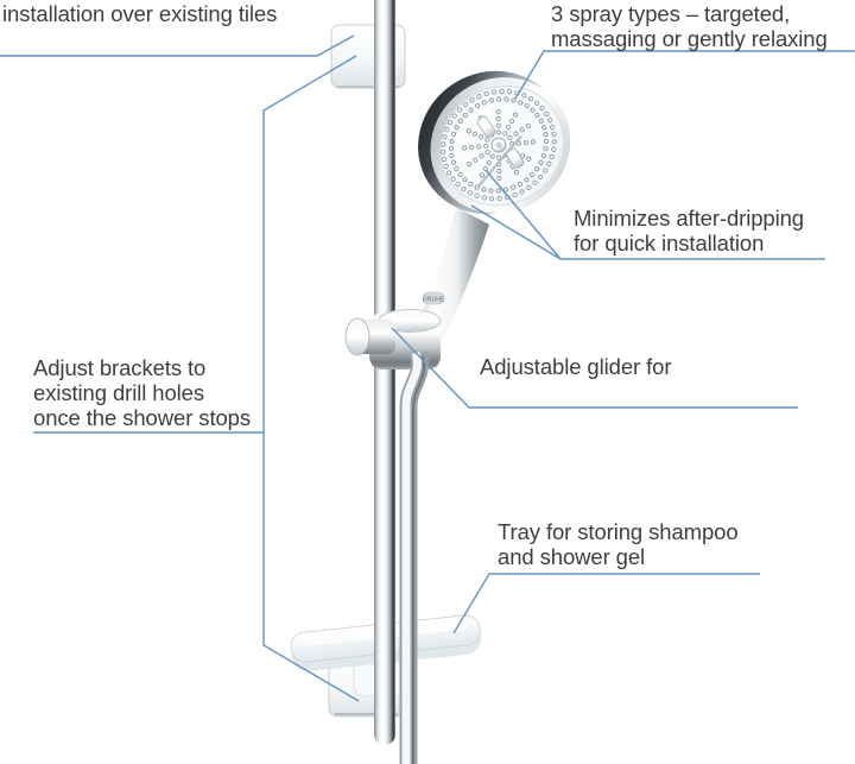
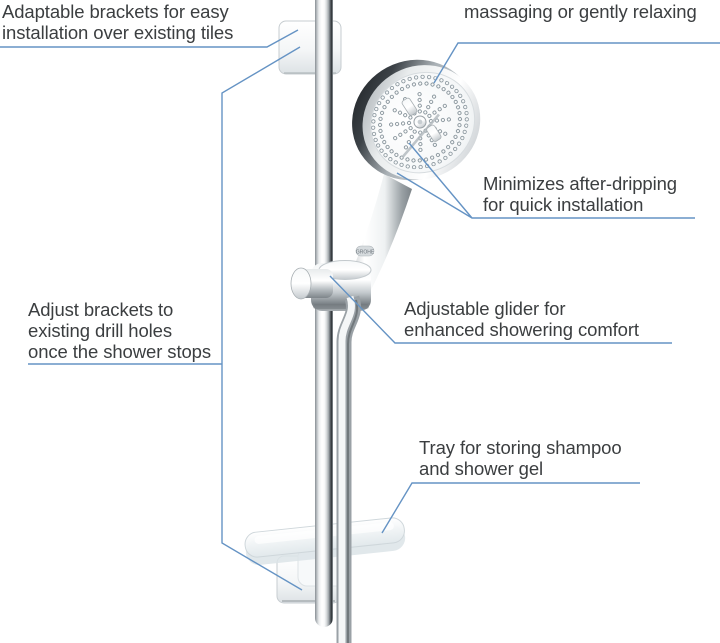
+ Adaptable brackets for easy
  installation over existing tiles
- 3 spray types – targeted,
  massaging or gently relaxing
  Minimizes after-dripping
  for quick installation
  Adjustable glider for
+ enhanced showering comfort
  Adjust brackets to
  existing drill holes
  once the shower stops
  Tray for storing shampoo
  and shower gel
